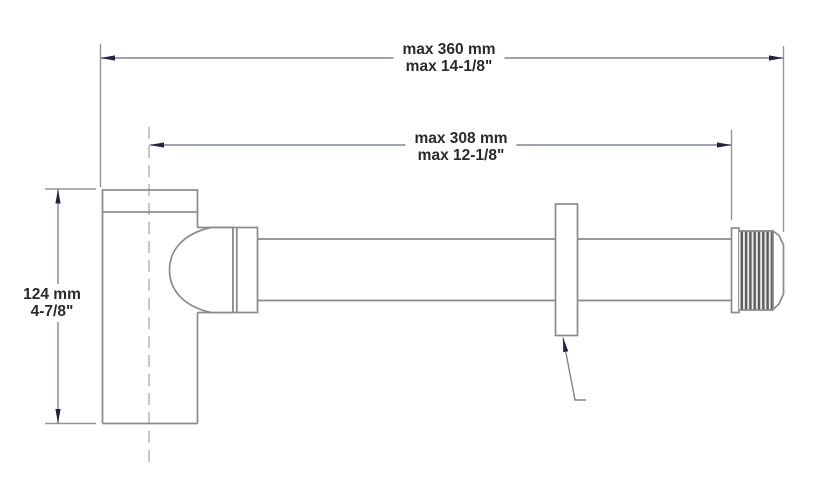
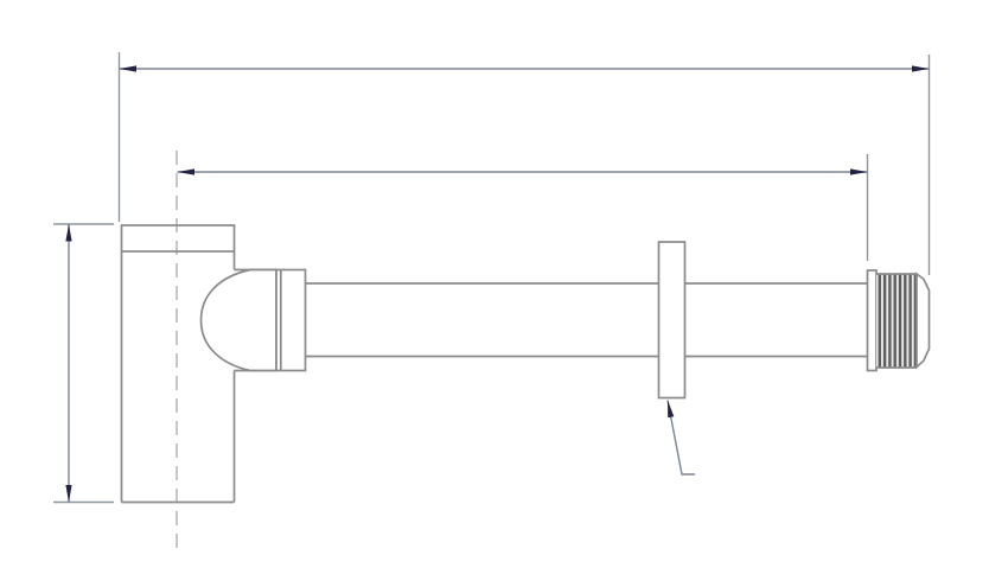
- max 360 mm
- max 14-1/8"
- max 308 mm
- max 12-1/8"
- 124 mm
- 4-7/8"
